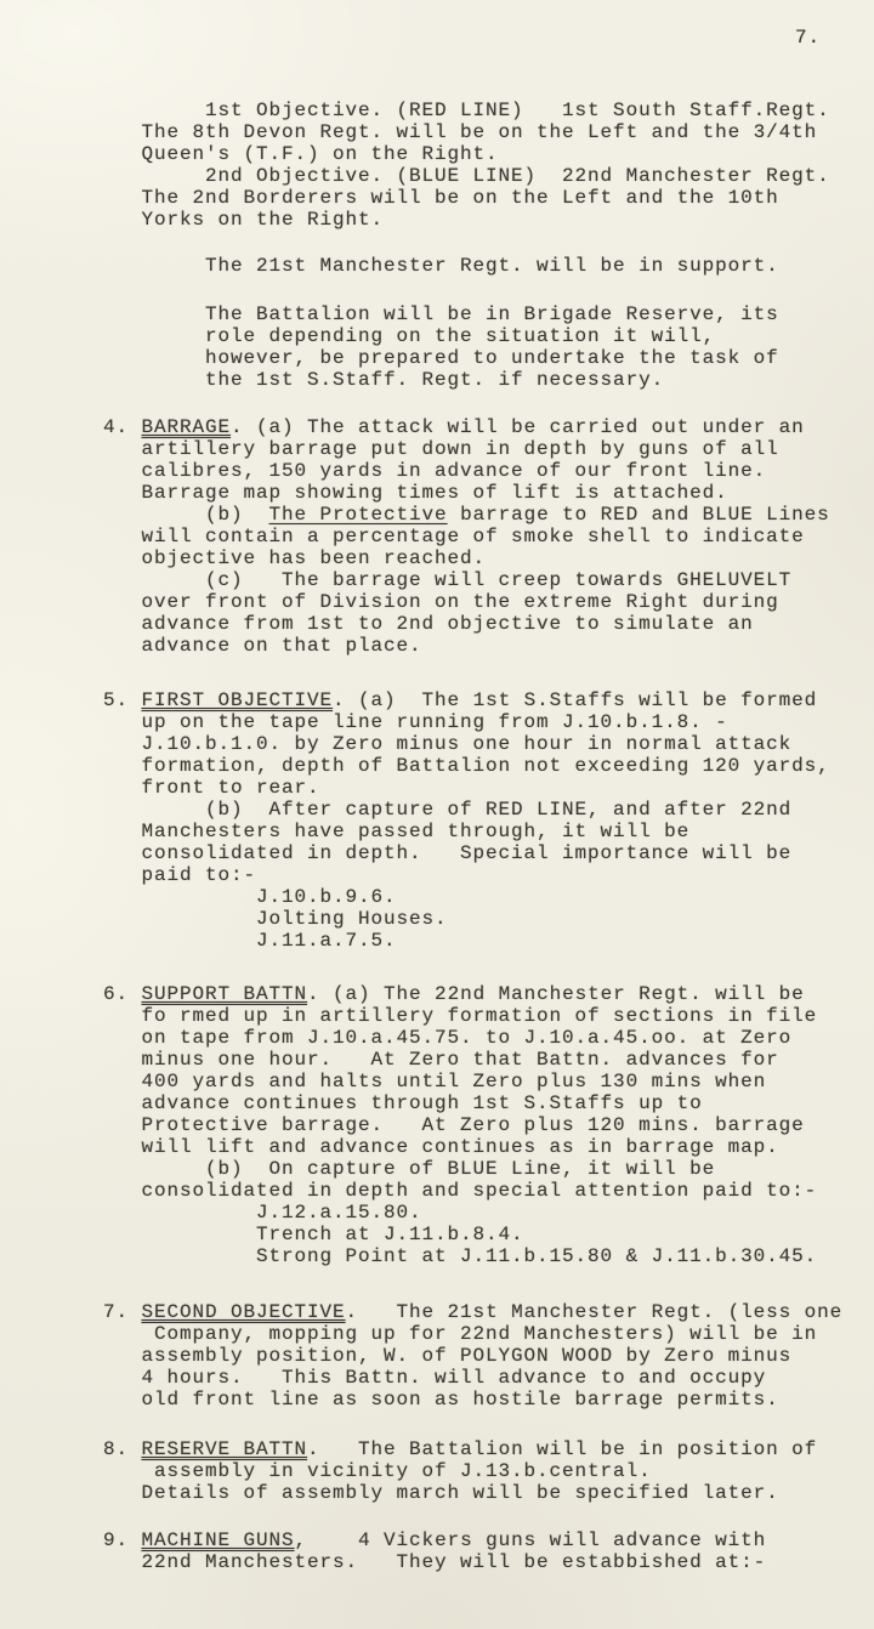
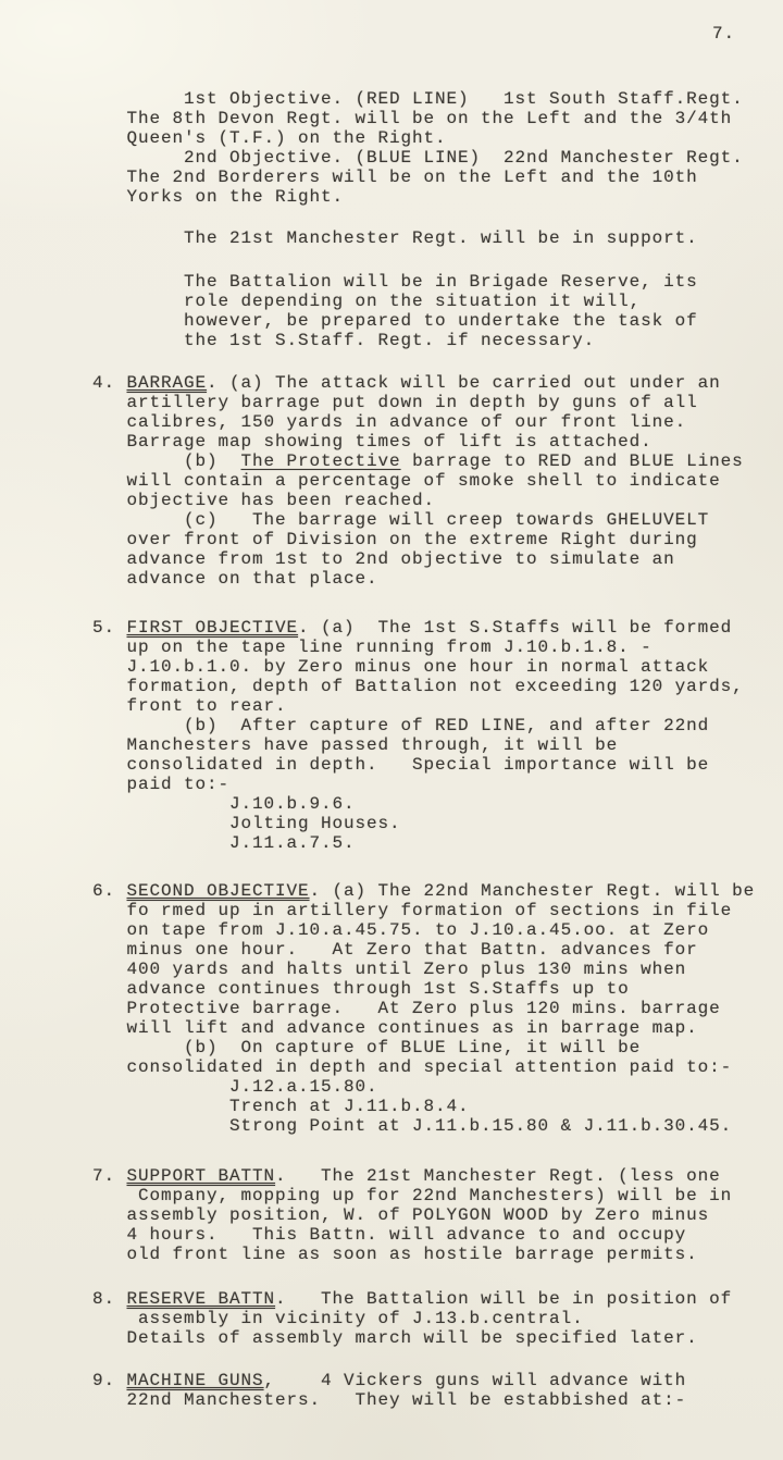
  7.
  1st Objective. (RED LINE) 1st South Staff.Regt.
  The 8th Devon Regt. will be on the Left and the 3/4th
  Queen's (T.F.) on the Right.
  2nd Objective. (BLUE LINE) 22nd Manchester Regt.
  The 2nd Borderers will be on the Left and the 10th
  Yorks on the Right.
  The 21st Manchester Regt. will be in support.
  The Battalion will be in Brigade Reserve, its
  role depending on the situation it will,
  however, be prepared to undertake the task of
  the 1st S.Staff. Regt. if necessary.
  4. BARRAGE. (a) The attack will be carried out under an
  artillery barrage put down in depth by guns of all
  calibres, 150 yards in advance of our front line.
  Barrage map showing times of lift is attached.
  (b) The Protective barrage to RED and BLUE Lines
  will contain a percentage of smoke shell to indicate
  objective has been reached.
  (c) The barrage will creep towards GHELUVELT
  over front of Division on the extreme Right during
  advance from 1st to 2nd objective to simulate an
  advance on that place.
  5. FIRST OBJECTIVE. (a) The 1st S.Staffs will be formed
  up on the tape line running from J.10.b.1.8. -
  J.10.b.1.0. by Zero minus one hour in normal attack
  formation, depth of Battalion not exceeding 120 yards,
  front to rear.
  (b) After capture of RED LINE, and after 22nd
  Manchesters have passed through, it will be
  consolidated in depth. Special importance will be
  paid to:-
  J.10.b.9.6.
  Jolting Houses.
  J.11.a.7.5.
- 6. SUPPORT BATTN. (a) The 22nd Manchester Regt. will be
+ 6. SECOND OBJECTIVE. (a) The 22nd Manchester Regt. will be
  fo rmed up in artillery formation of sections in file
  on tape from J.10.a.45.75. to J.10.a.45.oo. at Zero
  minus one hour. At Zero that Battn. advances for
  400 yards and halts until Zero plus 130 mins when
  advance continues through 1st S.Staffs up to
  Protective barrage. At Zero plus 120 mins. barrage
  will lift and advance continues as in barrage map.
  (b) On capture of BLUE Line, it will be
  consolidated in depth and special attention paid to:-
  J.12.a.15.80.
  Trench at J.11.b.8.4.
  Strong Point at J.11.b.15.80 & J.11.b.30.45.
- 7. SECOND OBJECTIVE. The 21st Manchester Regt. (less one
+ 7. SUPPORT BATTN. The 21st Manchester Regt. (less one
  Company, mopping up for 22nd Manchesters) will be in
  assembly position, W. of POLYGON WOOD by Zero minus
  4 hours. This Battn. will advance to and occupy
  old front line as soon as hostile barrage permits.
  8. RESERVE BATTN. The Battalion will be in position of
  assembly in vicinity of J.13.b.central.
  Details of assembly march will be specified later.
  9. MACHINE GUNS, 4 Vickers guns will advance with
  22nd Manchesters. They will be estabbished at:-
